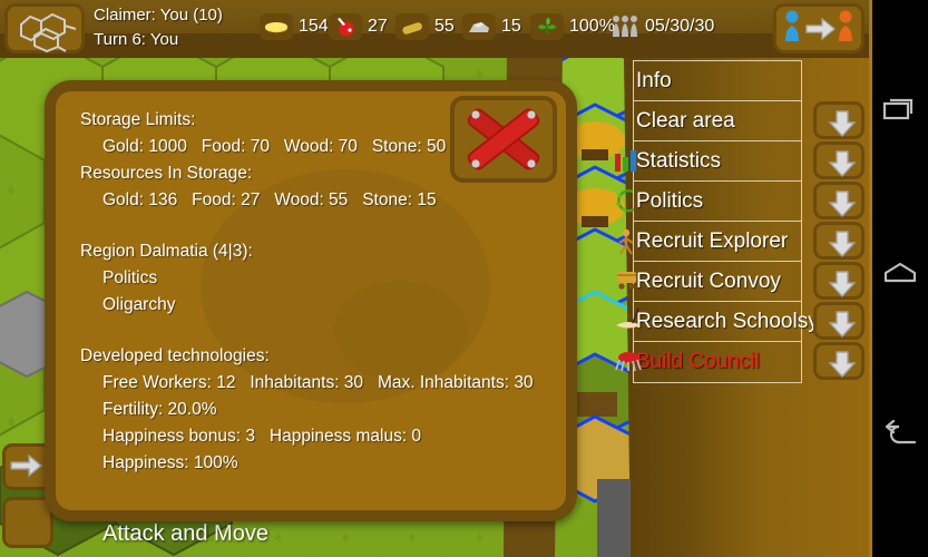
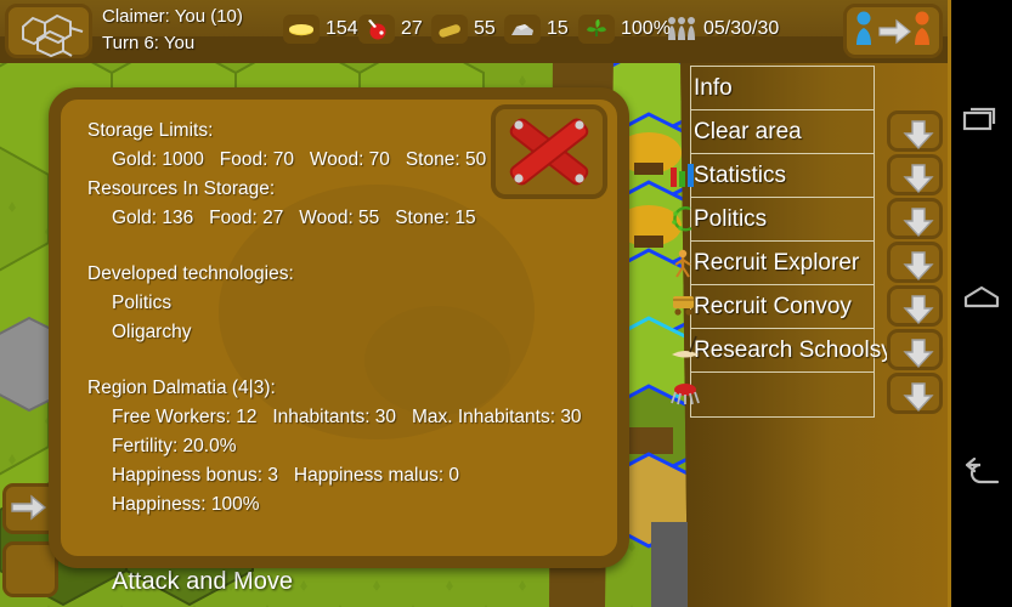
  Attack and Move
  Info
  Clear area
  Statistics
  Politics
  Recruit Explorer
  Recruit Convoy
  Research Schools
- Build Council
  Claimer: You (10)
  Turn 6: You
  154
  27
  55
  15
  100%
  05/30/30
  Storage Limits:
  Gold: 1000 Food: 70 Wood: 70 Stone: 50
  Resources In Storage:
  Gold: 136 Food: 27 Wood: 55 Stone: 15
- Region Dalmatia (4|3):
+ Developed technologies:
  Politics
  Oligarchy
- Developed technologies:
+ Region Dalmatia (4|3):
  Free Workers: 12 Inhabitants: 30 Max. Inhabitants: 30
  Fertility: 20.0%
  Happiness bonus: 3 Happiness malus: 0
  Happiness: 100%
